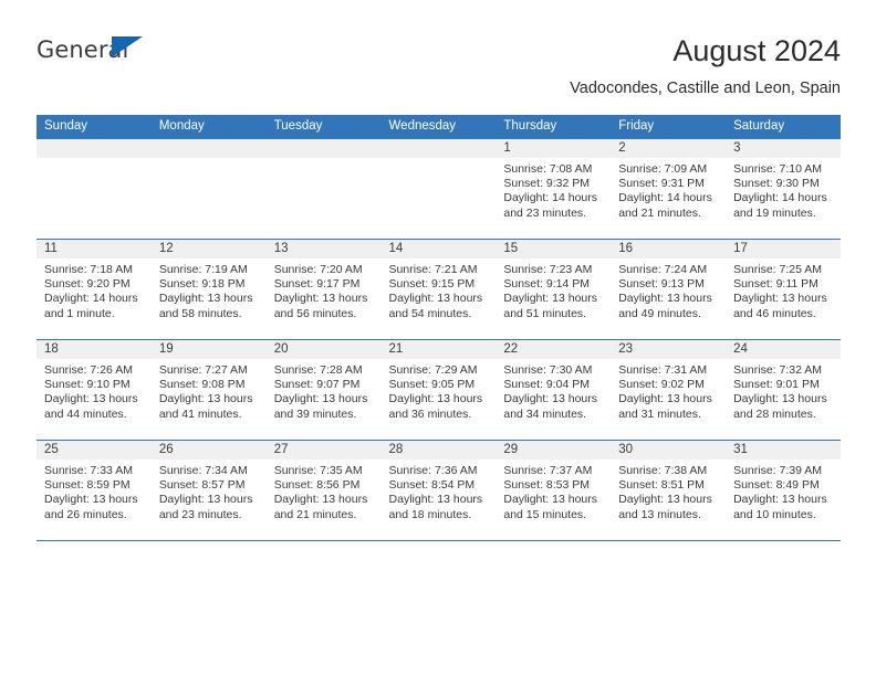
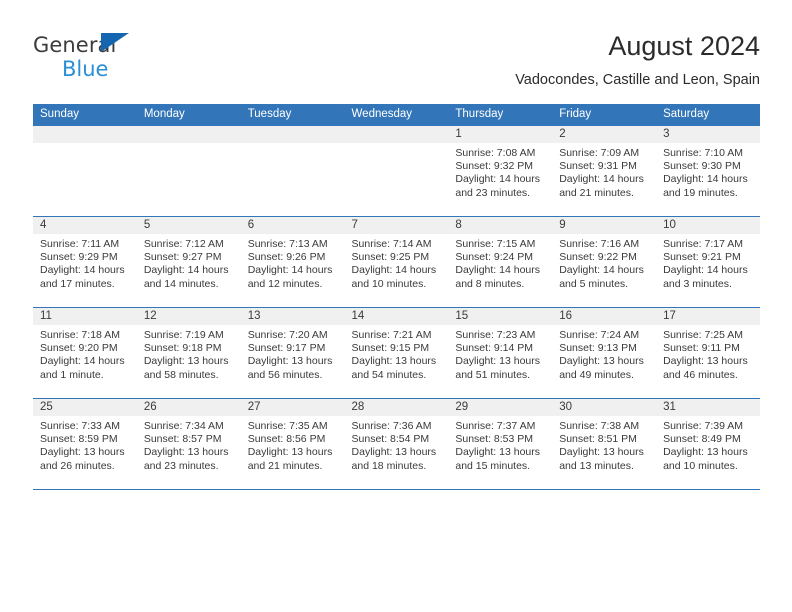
  General
+ Blue
  August 2024
  Vadocondes, Castille and Leon, Spain
  Sunday	Monday	Tuesday	Wednesday	Thursday	Friday	Saturday
  				1Sunrise: 7:08 AMSunset: 9:32 PMDaylight: 14 hoursand 23 minutes.	2Sunrise: 7:09 AMSunset: 9:31 PMDaylight: 14 hoursand 21 minutes.	3Sunrise: 7:10 AMSunset: 9:30 PMDaylight: 14 hoursand 19 minutes.
+ 4Sunrise: 7:11 AMSunset: 9:29 PMDaylight: 14 hoursand 17 minutes.	5Sunrise: 7:12 AMSunset: 9:27 PMDaylight: 14 hoursand 14 minutes.	6Sunrise: 7:13 AMSunset: 9:26 PMDaylight: 14 hoursand 12 minutes.	7Sunrise: 7:14 AMSunset: 9:25 PMDaylight: 14 hoursand 10 minutes.	8Sunrise: 7:15 AMSunset: 9:24 PMDaylight: 14 hoursand 8 minutes.	9Sunrise: 7:16 AMSunset: 9:22 PMDaylight: 14 hoursand 5 minutes.	10Sunrise: 7:17 AMSunset: 9:21 PMDaylight: 14 hoursand 3 minutes.
  11Sunrise: 7:18 AMSunset: 9:20 PMDaylight: 14 hoursand 1 minute.	12Sunrise: 7:19 AMSunset: 9:18 PMDaylight: 13 hoursand 58 minutes.	13Sunrise: 7:20 AMSunset: 9:17 PMDaylight: 13 hoursand 56 minutes.	14Sunrise: 7:21 AMSunset: 9:15 PMDaylight: 13 hoursand 54 minutes.	15Sunrise: 7:23 AMSunset: 9:14 PMDaylight: 13 hoursand 51 minutes.	16Sunrise: 7:24 AMSunset: 9:13 PMDaylight: 13 hoursand 49 minutes.	17Sunrise: 7:25 AMSunset: 9:11 PMDaylight: 13 hoursand 46 minutes.
- 18Sunrise: 7:26 AMSunset: 9:10 PMDaylight: 13 hoursand 44 minutes.	19Sunrise: 7:27 AMSunset: 9:08 PMDaylight: 13 hoursand 41 minutes.	20Sunrise: 7:28 AMSunset: 9:07 PMDaylight: 13 hoursand 39 minutes.	21Sunrise: 7:29 AMSunset: 9:05 PMDaylight: 13 hoursand 36 minutes.	22Sunrise: 7:30 AMSunset: 9:04 PMDaylight: 13 hoursand 34 minutes.	23Sunrise: 7:31 AMSunset: 9:02 PMDaylight: 13 hoursand 31 minutes.	24Sunrise: 7:32 AMSunset: 9:01 PMDaylight: 13 hoursand 28 minutes.
  25Sunrise: 7:33 AMSunset: 8:59 PMDaylight: 13 hoursand 26 minutes.	26Sunrise: 7:34 AMSunset: 8:57 PMDaylight: 13 hoursand 23 minutes.	27Sunrise: 7:35 AMSunset: 8:56 PMDaylight: 13 hoursand 21 minutes.	28Sunrise: 7:36 AMSunset: 8:54 PMDaylight: 13 hoursand 18 minutes.	29Sunrise: 7:37 AMSunset: 8:53 PMDaylight: 13 hoursand 15 minutes.	30Sunrise: 7:38 AMSunset: 8:51 PMDaylight: 13 hoursand 13 minutes.	31Sunrise: 7:39 AMSunset: 8:49 PMDaylight: 13 hoursand 10 minutes.
